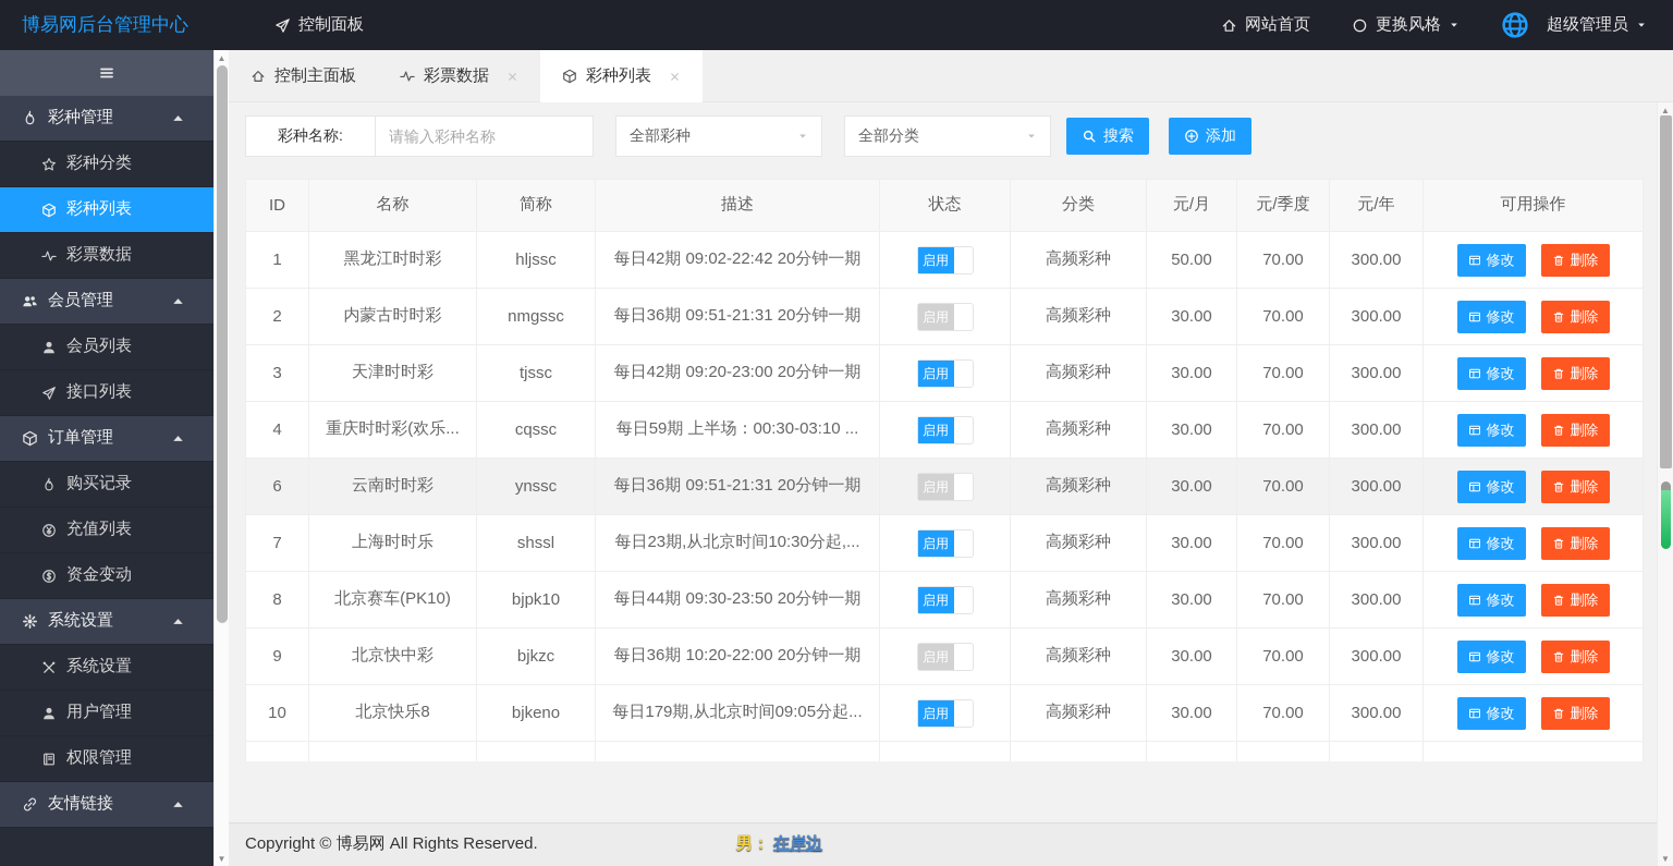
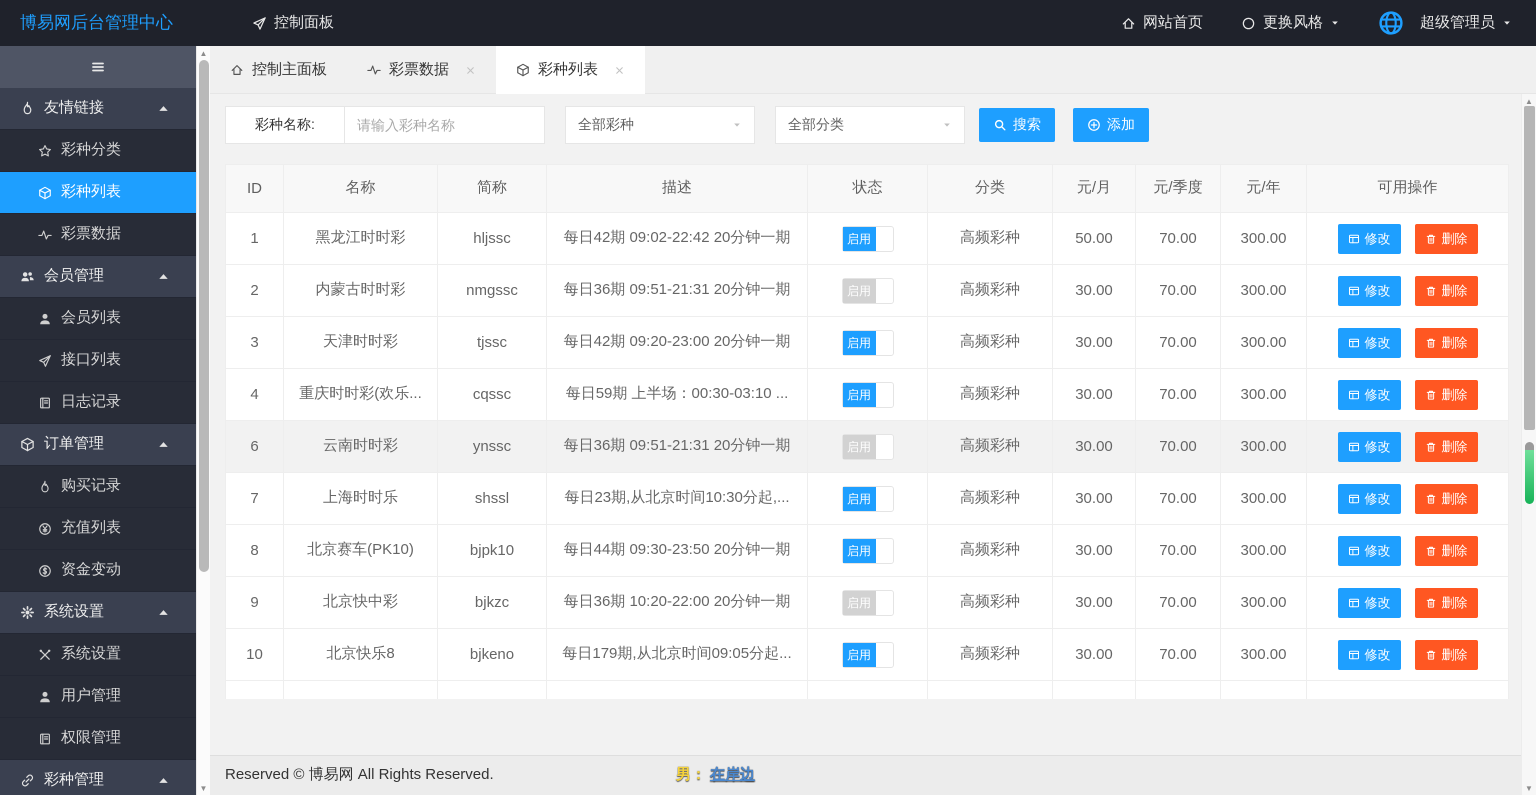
  博易网后台管理中心
  控制面板
  网站首页
  更换风格
  超级管理员
- 彩种管理
+ 友情链接
  彩种分类
  彩种列表
  彩票数据
  会员管理
  会员列表
  接口列表
+ 日志记录
  订单管理
  购买记录
  充值列表
  资金变动
  系统设置
  系统设置
  用户管理
  权限管理
- 友情链接
+ 彩种管理
  ▲
  ▼
  控制主面板
  彩票数据
  彩种列表
  彩种名称:
  请输入彩种名称
  全部彩种
  全部分类
  搜索
  添加
  ID	名称	简称	描述	状态	分类	元/月	元/季度	元/年	可用操作
  1	黑龙江时时彩	hljssc	每日42期 09:02-22:42 20分钟一期	启用	高频彩种	50.00	70.00	300.00	修改 删除
  2	内蒙古时时彩	nmgssc	每日36期 09:51-21:31 20分钟一期	启用	高频彩种	30.00	70.00	300.00	修改 删除
  3	天津时时彩	tjssc	每日42期 09:20-23:00 20分钟一期	启用	高频彩种	30.00	70.00	300.00	修改 删除
  4	重庆时时彩(欢乐...	cqssc	每日59期 上半场：00:30-03:10 ...	启用	高频彩种	30.00	70.00	300.00	修改 删除
  6	云南时时彩	ynssc	每日36期 09:51-21:31 20分钟一期	启用	高频彩种	30.00	70.00	300.00	修改 删除
  7	上海时时乐	shssl	每日23期,从北京时间10:30分起,...	启用	高频彩种	30.00	70.00	300.00	修改 删除
  8	北京赛车(PK10)	bjpk10	每日44期 09:30-23:50 20分钟一期	启用	高频彩种	30.00	70.00	300.00	修改 删除
  9	北京快中彩	bjkzc	每日36期 10:20-22:00 20分钟一期	启用	高频彩种	30.00	70.00	300.00	修改 删除
  10	北京快乐8	bjkeno	每日179期,从北京时间09:05分起...	启用	高频彩种	30.00	70.00	300.00	修改 删除
- Copyright © 博易网 All Rights Reserved.
+ Reserved © 博易网 All Rights Reserved.
  男：
  在岸边
  ▲
  ▼
